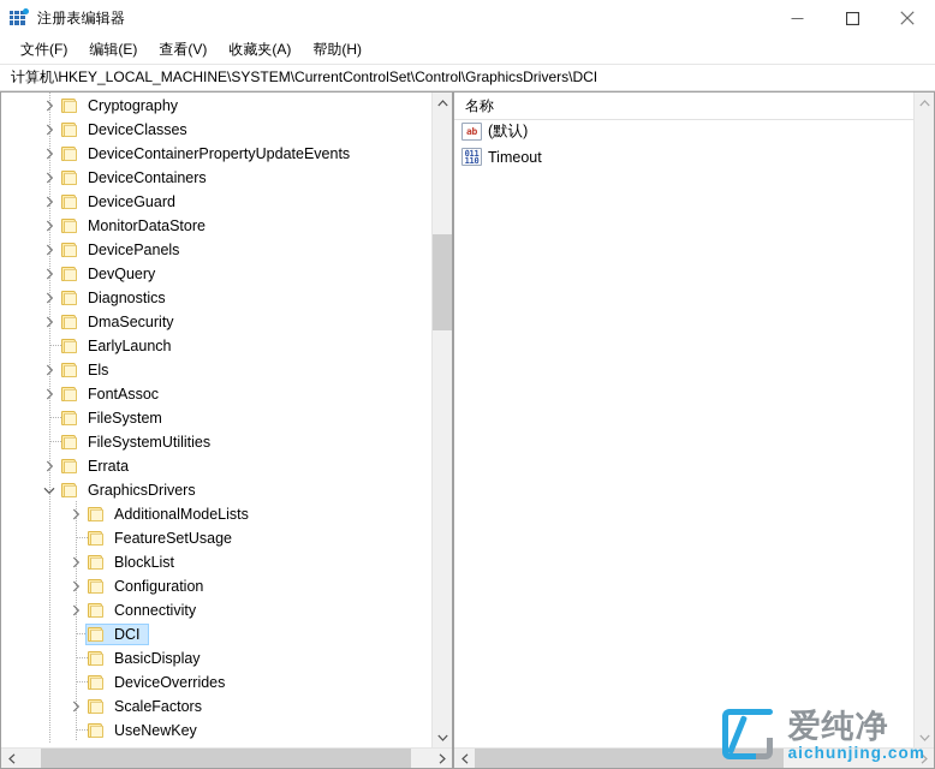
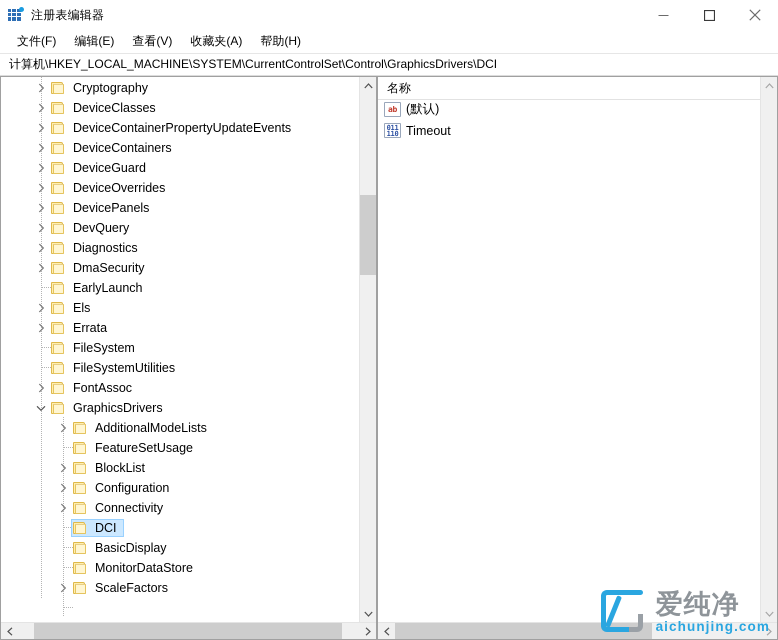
  注册表编辑器
  文件(F)
  编辑(E)
  查看(V)
  收藏夹(A)
  帮助(H)
  计算机\HKEY_LOCAL_MACHINE\SYSTEM\CurrentControlSet\Control\GraphicsDrivers\DCI
  Cryptography
  DeviceClasses
  DeviceContainerPropertyUpdateEvents
  DeviceContainers
  DeviceGuard
- MonitorDataStore
+ DeviceOverrides
  DevicePanels
  DevQuery
  Diagnostics
  DmaSecurity
  EarlyLaunch
  Els
- FontAssoc
+ Errata
  FileSystem
  FileSystemUtilities
- Errata
+ FontAssoc
  GraphicsDrivers
  AdditionalModeLists
  FeatureSetUsage
  BlockList
  Configuration
  Connectivity
  DCI
  BasicDisplay
- DeviceOverrides
+ MonitorDataStore
  ScaleFactors
- UseNewKey
  名称
  ab
  (默认)
  011
  110
  Timeout
  爱纯净
  aichunjing.com
